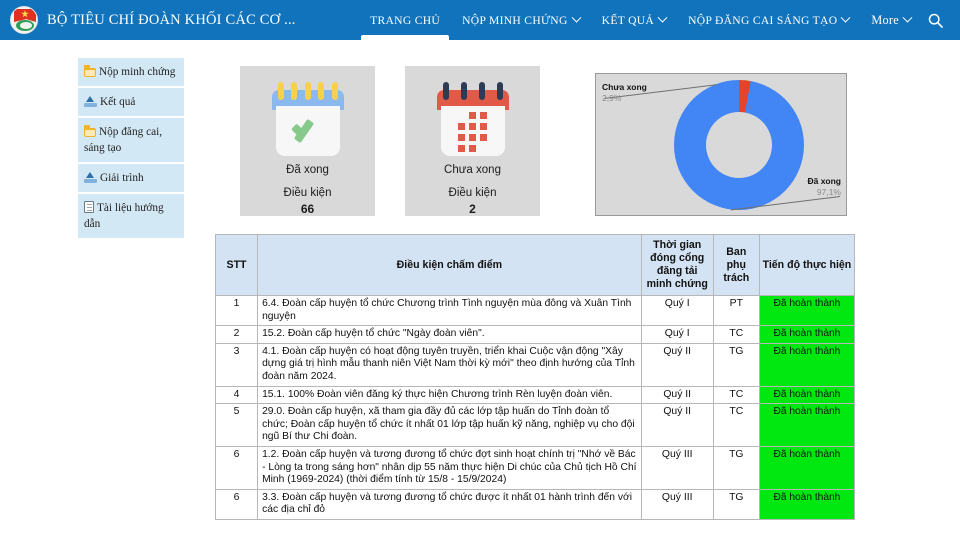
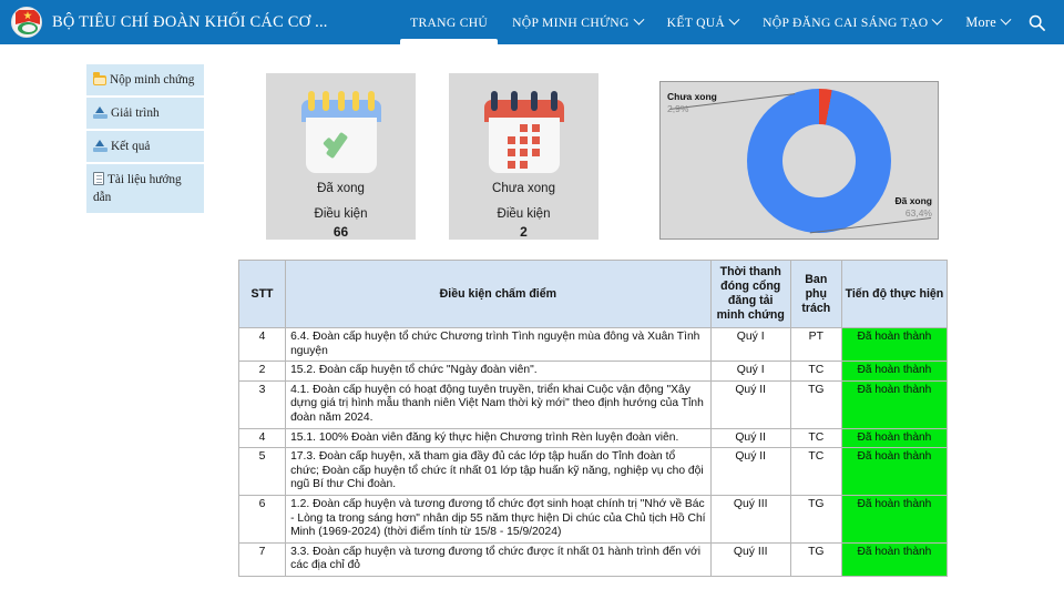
  BỘ TIÊU CHÍ ĐOÀN KHỐI CÁC CƠ ...
  TRANG CHỦ
  NỘP MINH CHỨNG
  KẾT QUẢ
  NỘP ĐĂNG CAI SÁNG TẠO
  More
  Nộp minh chứng
- Kết quả
+ Giải trình
- Nộp đăng cai, sáng tạo
- Giải trình
+ Kết quả
  Tài liệu hướng dẫn
  Đã xong
  Điều kiện
  66
  Chưa xong
  Điều kiện
  2
  Chưa xong
  2,9%
  Đã xong
- 97,1%
+ 63,4%
- STT	Điều kiện chấm điểm	Thời gian đóng cổng đăng tải minh chứng	Ban phụ trách	Tiến độ thực hiện
+ STT	Điều kiện chấm điểm	Thời thanh đóng cổng đăng tải minh chứng	Ban phụ trách	Tiến độ thực hiện
- 1	6.4. Đoàn cấp huyện tổ chức Chương trình Tình nguyện mùa đông và Xuân Tình nguyện	Quý I	PT	Đã hoàn thành
+ 4	6.4. Đoàn cấp huyện tổ chức Chương trình Tình nguyện mùa đông và Xuân Tình nguyện	Quý I	PT	Đã hoàn thành
  2	15.2. Đoàn cấp huyện tổ chức "Ngày đoàn viên".	Quý I	TC	Đã hoàn thành
  3	4.1. Đoàn cấp huyện có hoạt động tuyên truyền, triển khai Cuộc vận động "Xây dựng giá trị hình mẫu thanh niên Việt Nam thời kỳ mới" theo định hướng của Tỉnh đoàn năm 2024.	Quý II	TG	Đã hoàn thành
  4	15.1. 100% Đoàn viên đăng ký thực hiện Chương trình Rèn luyện đoàn viên.	Quý II	TC	Đã hoàn thành
- 5	29.0. Đoàn cấp huyện, xã tham gia đầy đủ các lớp tập huấn do Tỉnh đoàn tổ chức; Đoàn cấp huyện tổ chức ít nhất 01 lớp tập huấn kỹ năng, nghiệp vụ cho đội ngũ Bí thư Chi đoàn.	Quý II	TC	Đã hoàn thành
+ 5	17.3. Đoàn cấp huyện, xã tham gia đầy đủ các lớp tập huấn do Tỉnh đoàn tổ chức; Đoàn cấp huyện tổ chức ít nhất 01 lớp tập huấn kỹ năng, nghiệp vụ cho đội ngũ Bí thư Chi đoàn.	Quý II	TC	Đã hoàn thành
  6	1.2. Đoàn cấp huyện và tương đương tổ chức đợt sinh hoạt chính trị "Nhớ về Bác - Lòng ta trong sáng hơn" nhân dịp 55 năm thực hiện Di chúc của Chủ tịch Hồ Chí Minh (1969-2024) (thời điểm tính từ 15/8 - 15/9/2024)	Quý III	TG	Đã hoàn thành
- 6	3.3. Đoàn cấp huyện và tương đương tổ chức được ít nhất 01 hành trình đến với các địa chỉ đỏ	Quý III	TG	Đã hoàn thành
+ 7	3.3. Đoàn cấp huyện và tương đương tổ chức được ít nhất 01 hành trình đến với các địa chỉ đỏ	Quý III	TG	Đã hoàn thành
